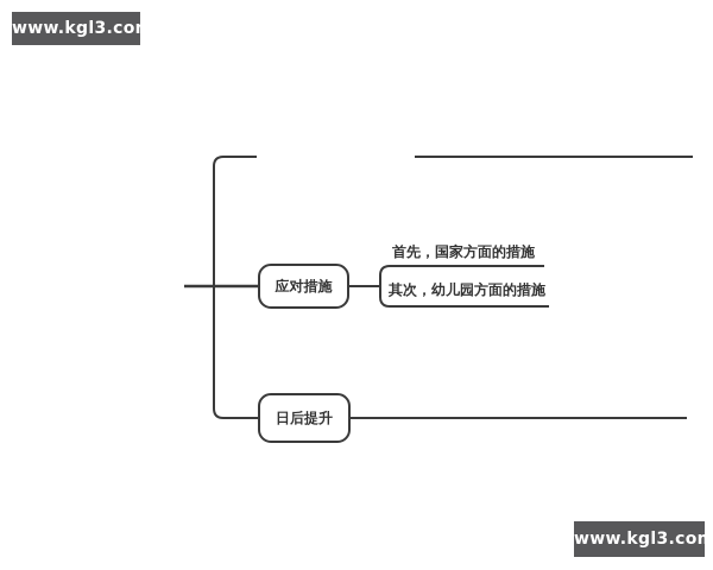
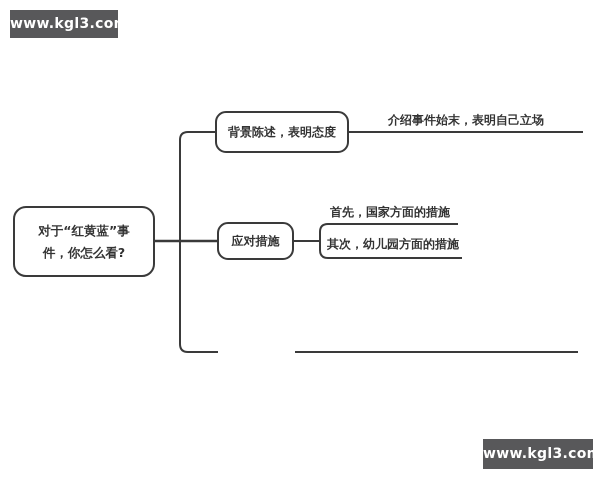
  www.kgl3.com
  www.kgl3.com
+ 对于“红黄蓝”事
+ 件，你怎么看?
+ 背景陈述，表明态度
+ 介绍事件始末，表明自己立场
  应对措施
  首先，国家方面的措施
  其次，幼儿园方面的措施
- 日后提升
